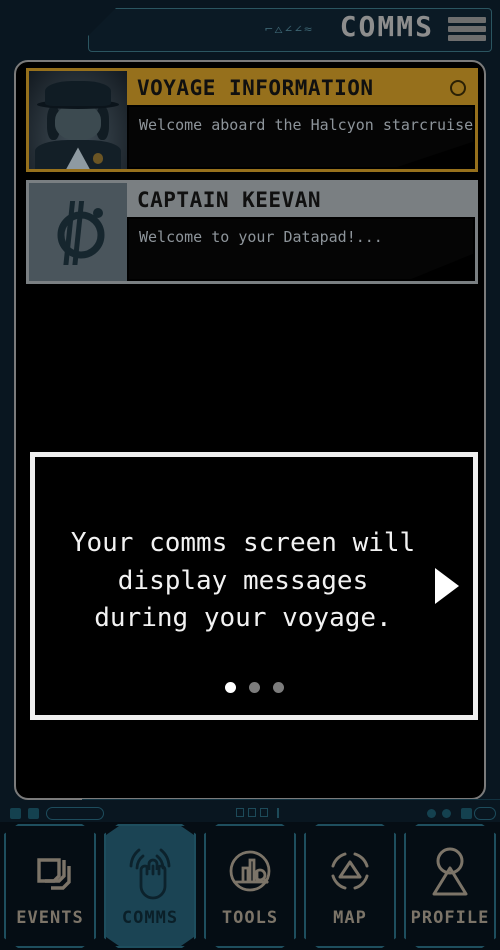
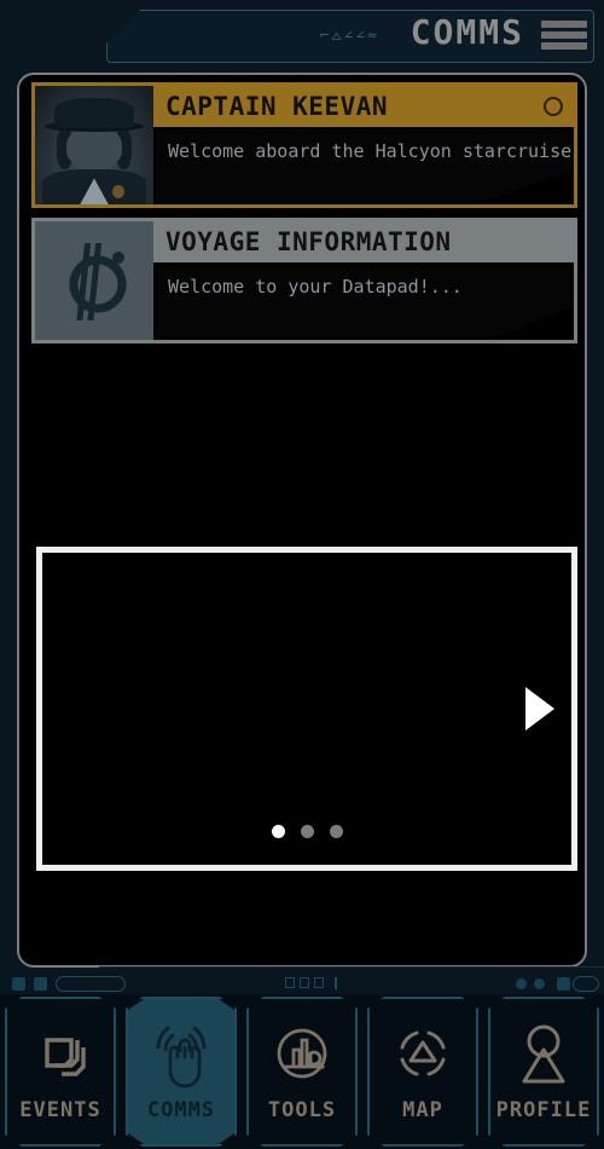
  ⌐△∠∠≈
  COMMS
- VOYAGE INFORMATION
+ CAPTAIN KEEVAN
  Welcome aboard the Halcyon starcruise
- CAPTAIN KEEVAN
+ VOYAGE INFORMATION
  Welcome to your Datapad!...
- Your comms screen will display messages during your voyage.
  EVENTS
  COMMS
  TOOLS
  MAP
  PROFILE
